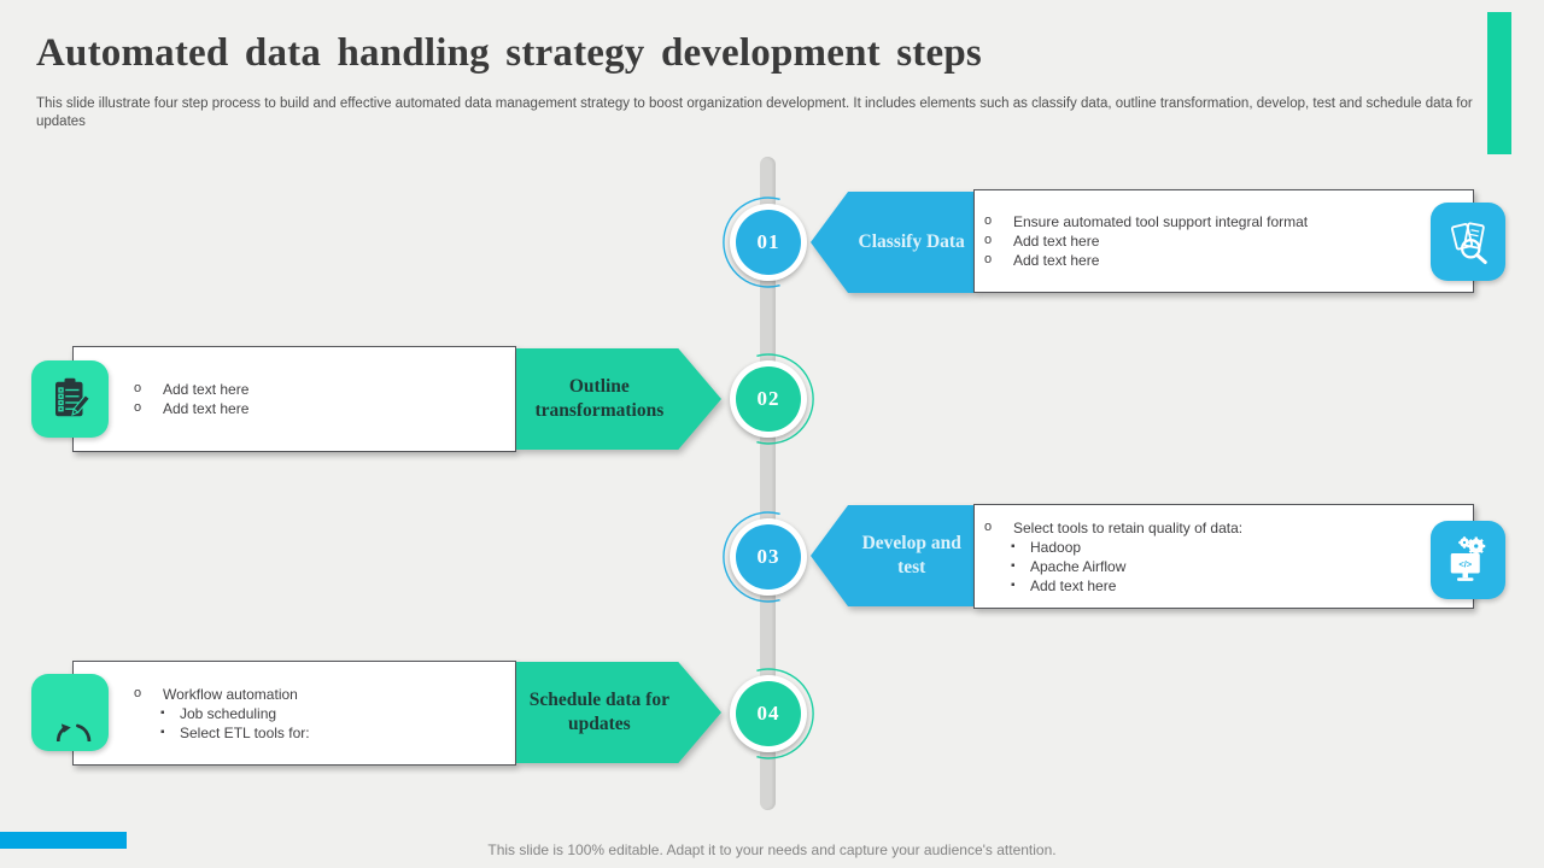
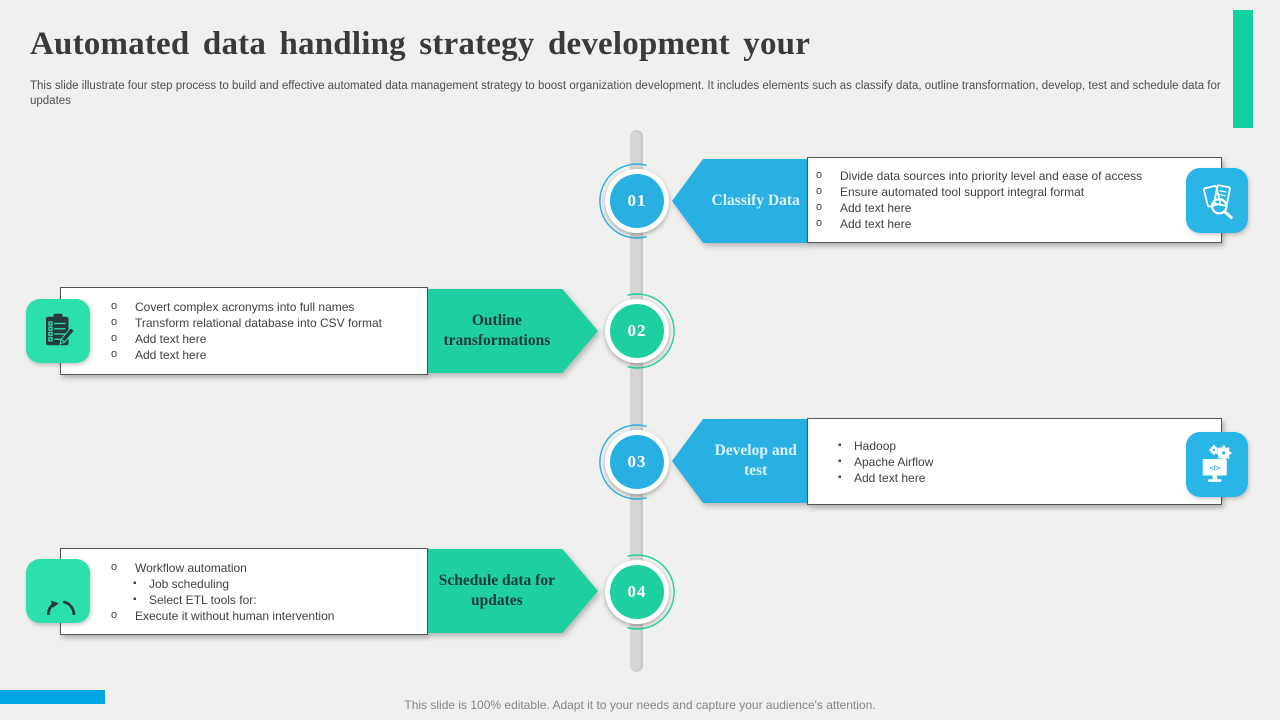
- Automated data handling strategy development steps
+ Automated data handling strategy development your
  This slide illustrate four step process to build and effective automated data management strategy to boost organization development. It includes elements such as classify data, outline transformation, develop, test and schedule data for updates
  Classify Data
+ Divide data sources into priority level and ease of access
  Ensure automated tool support integral format
  Add text here
  Add text here
  01
+ Covert complex acronyms into full names
+ Transform relational database into CSV format
  Add text here
  Add text here
  Outline transformations
  02
  Develop and test
- Select tools to retain quality of data:
  Hadoop
  Apache Airflow
  Add text here
  </>
  03
  Workflow automation
  Job scheduling
  Select ETL tools for:
+ Execute it without human intervention
  Schedule data for updates
  04
  This slide is 100% editable. Adapt it to your needs and capture your audience's attention.
